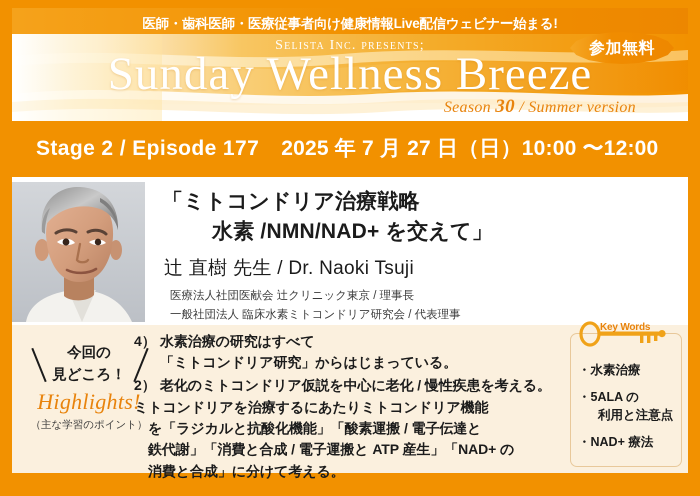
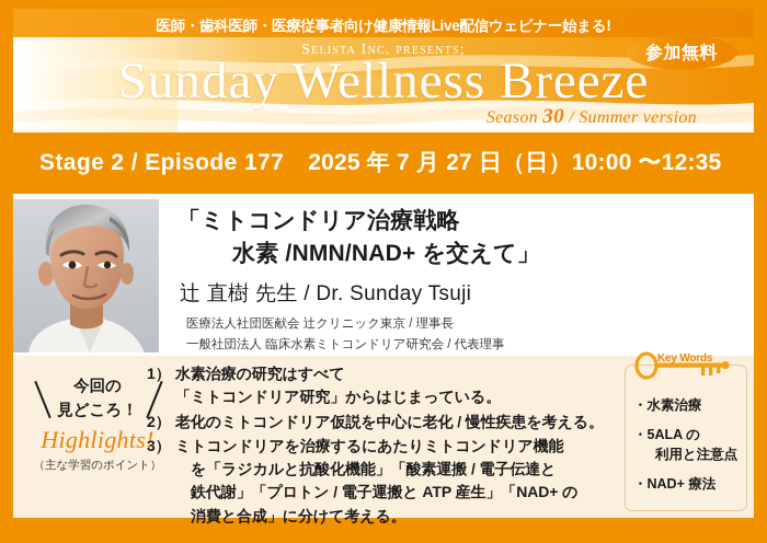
  医師・歯科医師・医療従事者向け健康情報Live配信ウェビナー始まる!
  Selista Inc. presents;
  Sunday Wellness Breeze
  Season 30 / Summer version
  参加無料
- Stage 2 / Episode 177 2025 年 7 月 27 日（日）10:00 〜12:00
+ Stage 2 / Episode 177 2025 年 7 月 27 日（日）10:00 〜12:35
  「ミトコンドリア治療戦略
  水素 /NMN/NAD+ を交えて」
- 辻 直樹 先生 / Dr. Naoki Tsuji
+ 辻 直樹 先生 / Dr. Sunday Tsuji
  医療法人社団医献会 辻クリニック東京 / 理事長
  一般社団法人 臨床水素ミトコンドリア研究会 / 代表理事
  今回の
  見どころ！
  Highlights!
  （主な学習のポイント）
- 4）
+ 1）
  水素治療の研究はすべて
  「ミトコンドリア研究」からはじまっている。
  2）
  老化のミトコンドリア仮説を中心に老化 / 慢性疾患を考える。
+ 3）
  ミトコンドリアを治療するにあたりミトコンドリア機能
  を「ラジカルと抗酸化機能」「酸素運搬 / 電子伝達と
- 鉄代謝」「消費と合成 / 電子運搬と ATP 産生」「NAD+ の
+ 鉄代謝」「プロトン / 電子運搬と ATP 産生」「NAD+ の
  消費と合成」に分けて考える。
  Key Words
  ・水素治療
  ・5ALA の
  利用と注意点
  ・NAD+ 療法
